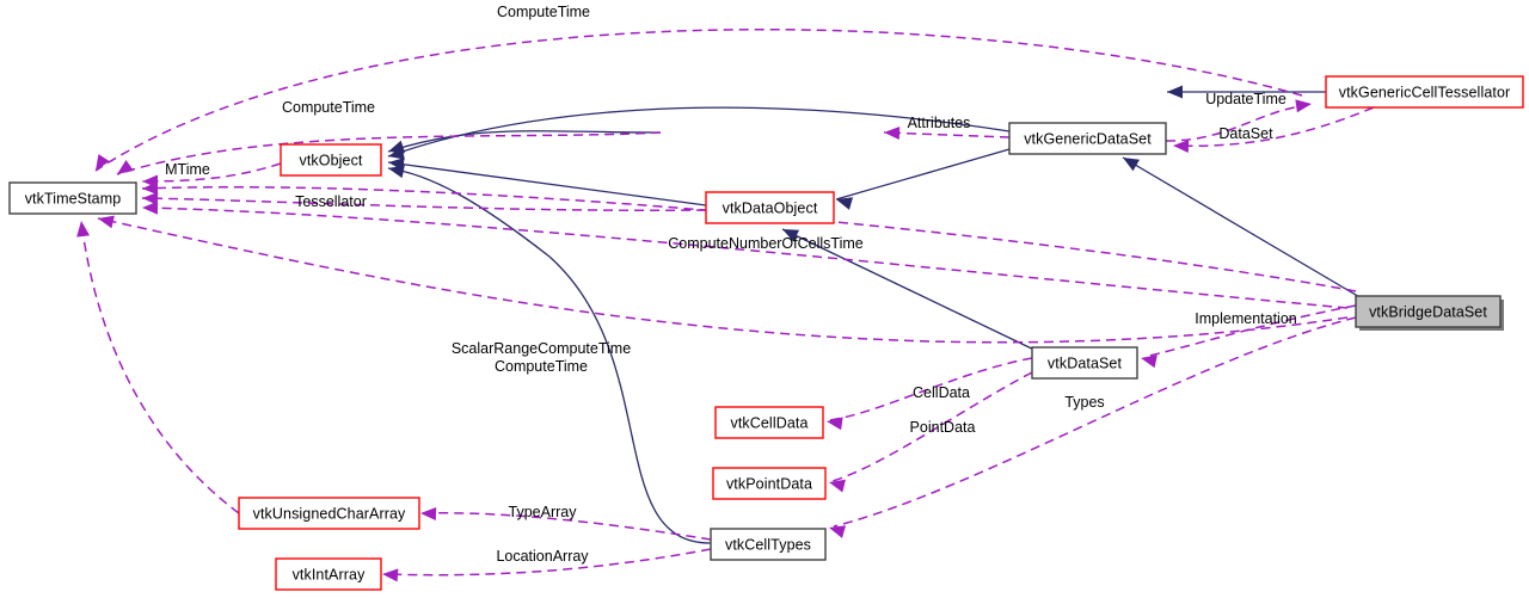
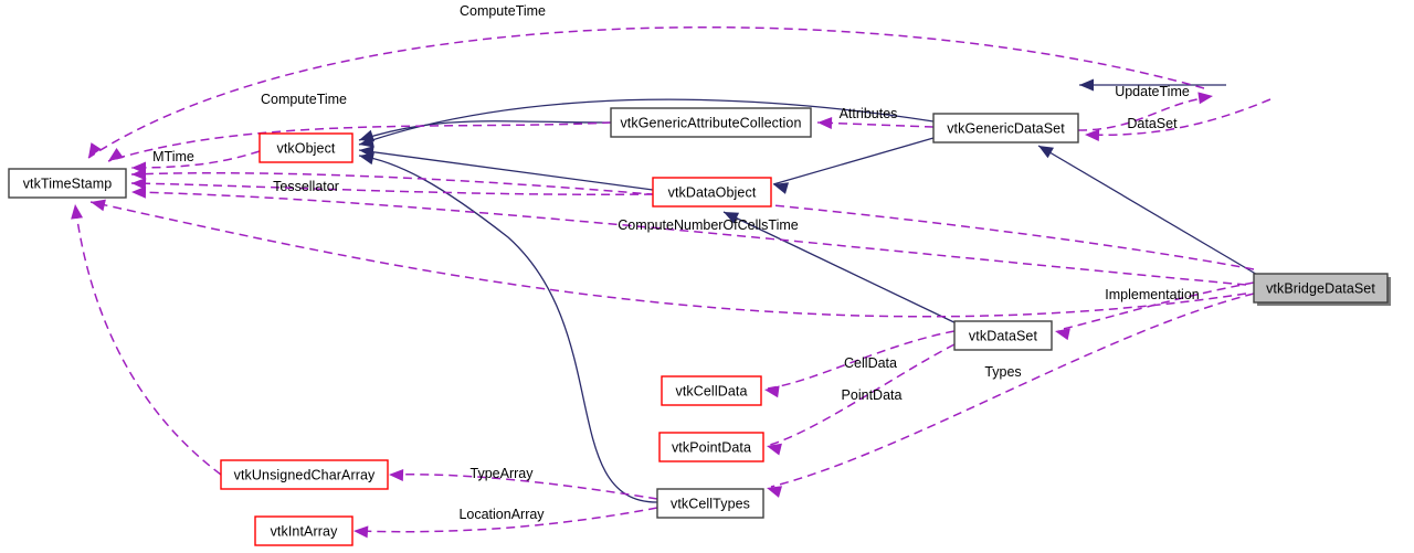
  vtkTimeStamp
  vtkObject
+ vtkGenericAttributeCollection
  vtkDataObject
  vtkGenericDataSet
- vtkGenericCellTessellator
  vtkBridgeDataSet
  vtkDataSet
  vtkCellData
  vtkPointData
  vtkCellTypes
  vtkUnsignedCharArray
  vtkIntArray
  ComputeTime
  ComputeTime
  MTime
  Tessellator
  ComputeNumberOfCellsTime
- ScalarRangeComputeTime ComputeTime
  Attributes
  UpdateTime
  DataSet
  Implementation
  CellData
  PointData
  Types
  TypeArray
  LocationArray
